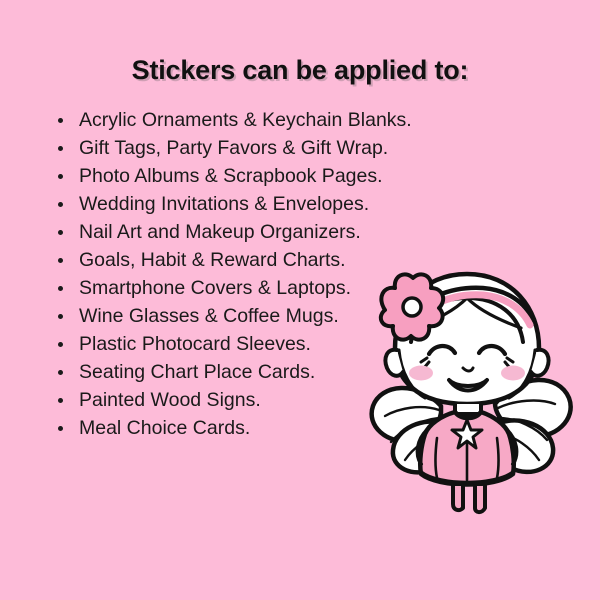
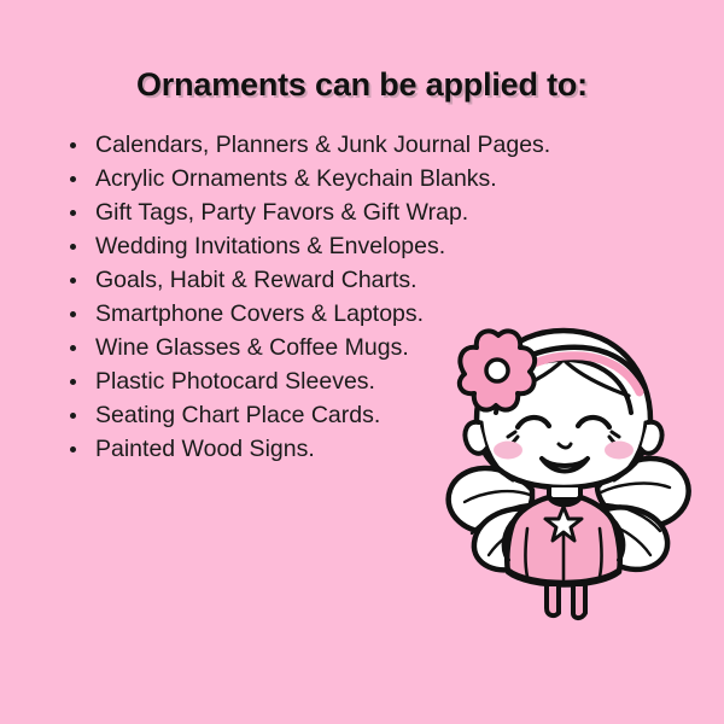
- Stickers can be applied to:
+ Ornaments can be applied to:
+ Calendars, Planners & Junk Journal Pages.
  Acrylic Ornaments & Keychain Blanks.
  Gift Tags, Party Favors & Gift Wrap.
- Photo Albums & Scrapbook Pages.
  Wedding Invitations & Envelopes.
- Nail Art and Makeup Organizers.
  Goals, Habit & Reward Charts.
  Smartphone Covers & Laptops.
  Wine Glasses & Coffee Mugs.
  Plastic Photocard Sleeves.
  Seating Chart Place Cards.
  Painted Wood Signs.
- Meal Choice Cards.
